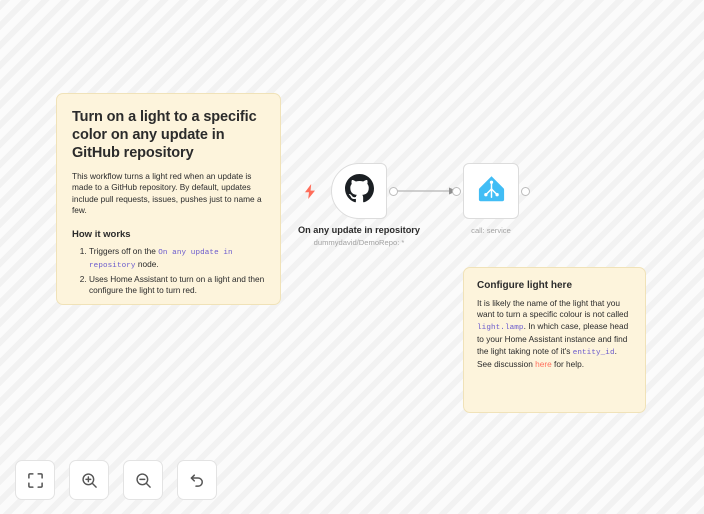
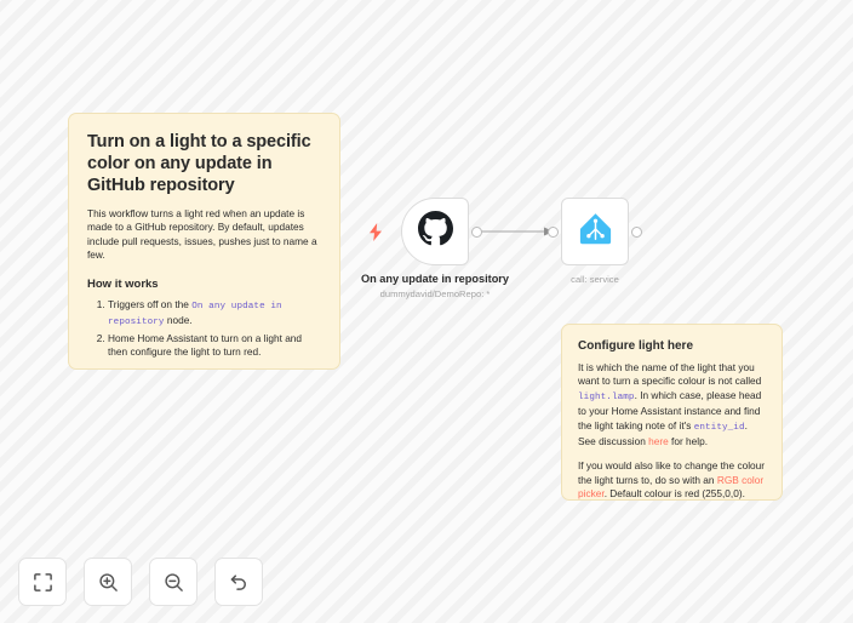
  Turn on a light to a specific color on any update in GitHub repository
  This workflow turns a light red when an update is made to a GitHub repository. By default, updates include pull requests, issues, pushes just to name a few.
  How it works
  Triggers off on the On any update in repository node.
- Uses Home Assistant to turn on a light and then configure the light to turn red.
+ Home Home Assistant to turn on a light and then configure the light to turn red.
  Configure light here
- It is likely the name of the light that you want to turn a specific colour is not called light.lamp. In which case, please head to your Home Assistant instance and find the light taking note of it's entity_id. See discussion here for help.
+ It is which the name of the light that you want to turn a specific colour is not called light.lamp. In which case, please head to your Home Assistant instance and find the light taking note of it's entity_id. See discussion here for help.
+ If you would also like to change the colour the light turns to, do so with an RGB color picker. Default colour is red (255,0,0).
  On any update in repository
  dummydavid/DemoRepo: *
  call: service
